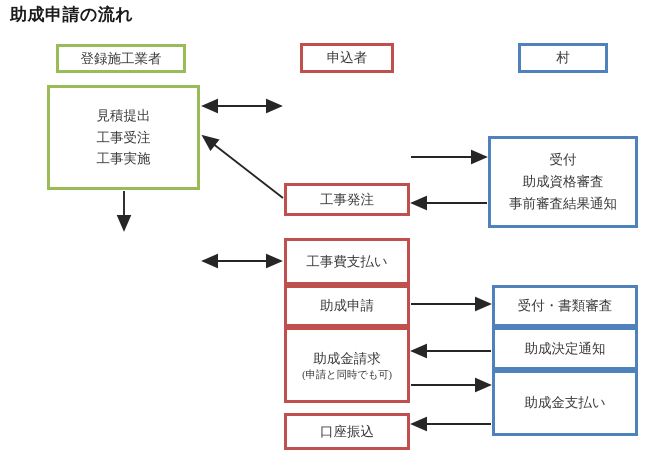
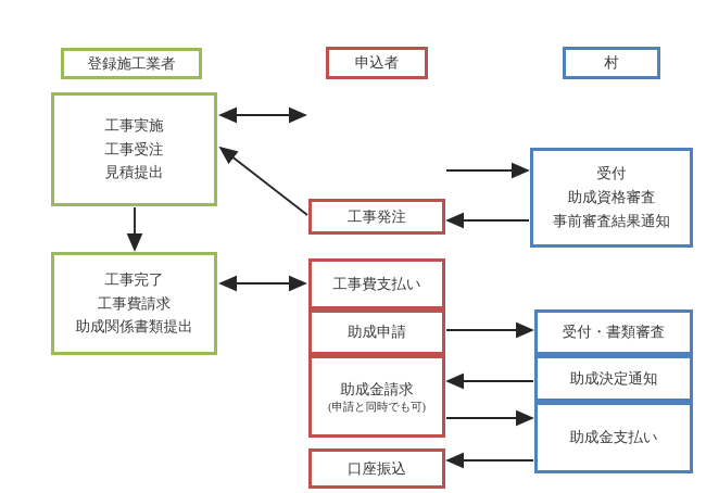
- 助成申請の流れ
  登録施工業者
  申込者
  村
- 見積提出
+ 工事実施
  工事受注
- 工事実施
+ 見積提出
+ 工事完了
+ 工事費請求
+ 助成関係書類提出
  工事発注
  工事費支払い
  助成申請
  助成金請求
  (申請と同時でも可)
  口座振込
  受付
  助成資格審査
  事前審査結果通知
  受付・書類審査
  助成決定通知
  助成金支払い
